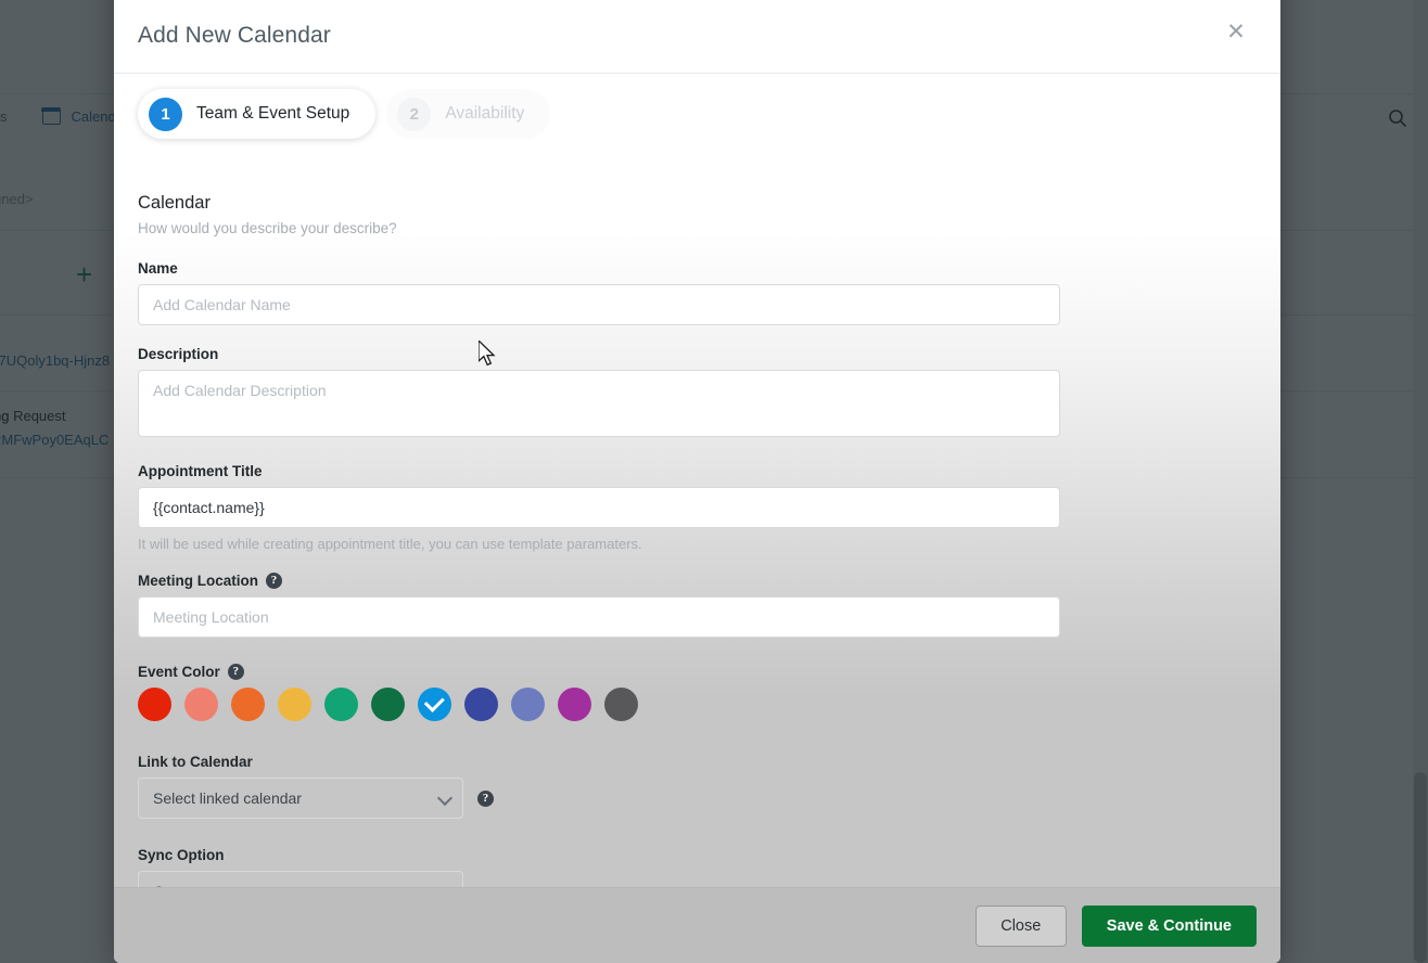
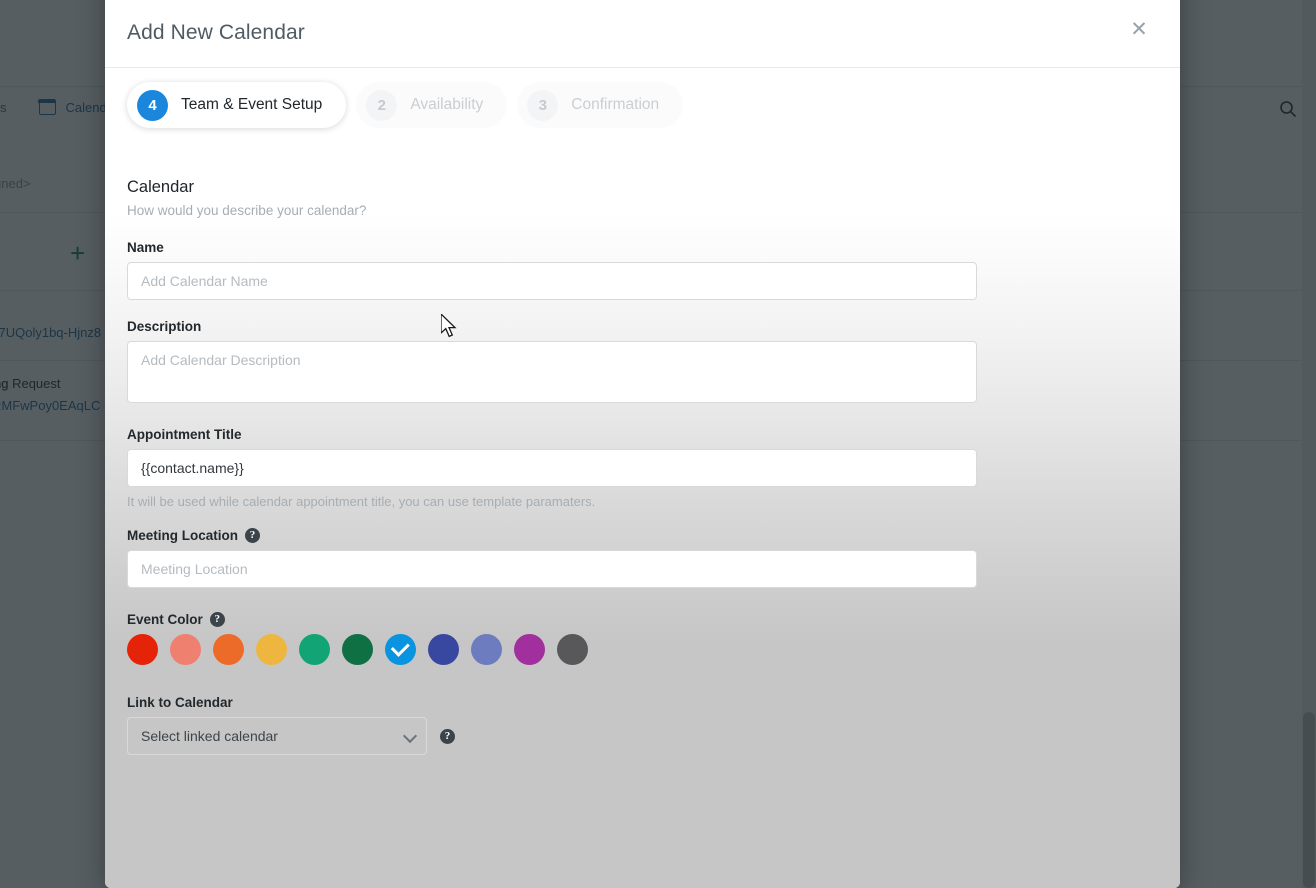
  s
  Calend
  ned>
  +
  7UQoly1bq-Hjnz8
  g Request
  MFwPoy0EAqLC
  Add New Calendar
  ✕
- 1
+ 4
  Team & Event Setup
  2
  Availability
+ 3
+ Confirmation
  Calendar
- How would you describe your describe?
+ How would you describe your calendar?
  Name
  Add Calendar Name
  Description
  Add Calendar Description
  Appointment Title
  {{contact.name}}
- It will be used while creating appointment title, you can use template paramaters.
+ It will be used while calendar appointment title, you can use template paramaters.
  Meeting Location
  ?
  Meeting Location
  Event Color
  ?
  Link to Calendar
  Select linked calendar
  ?
- Sync Option
- Close
- Save & Continue
